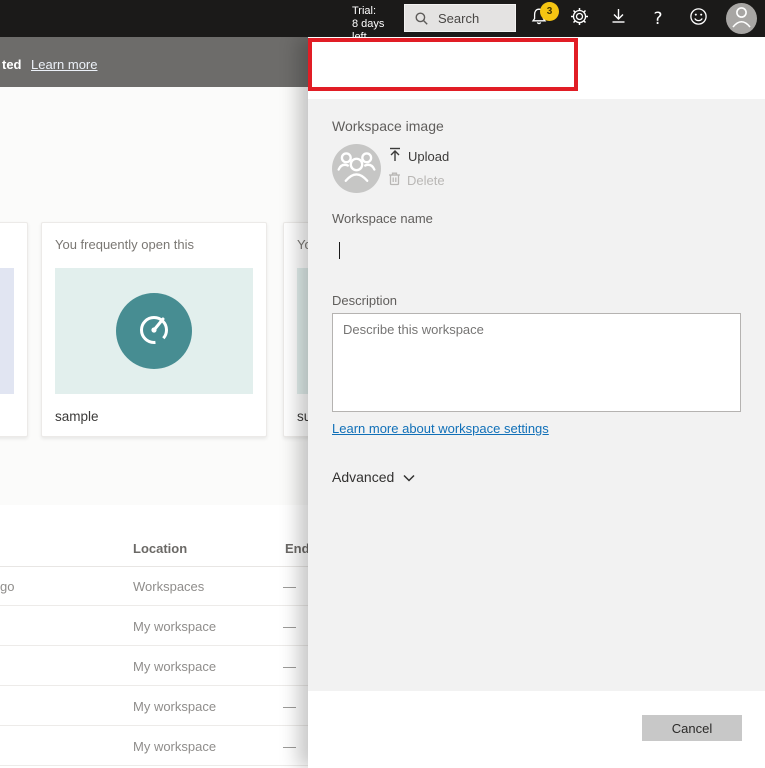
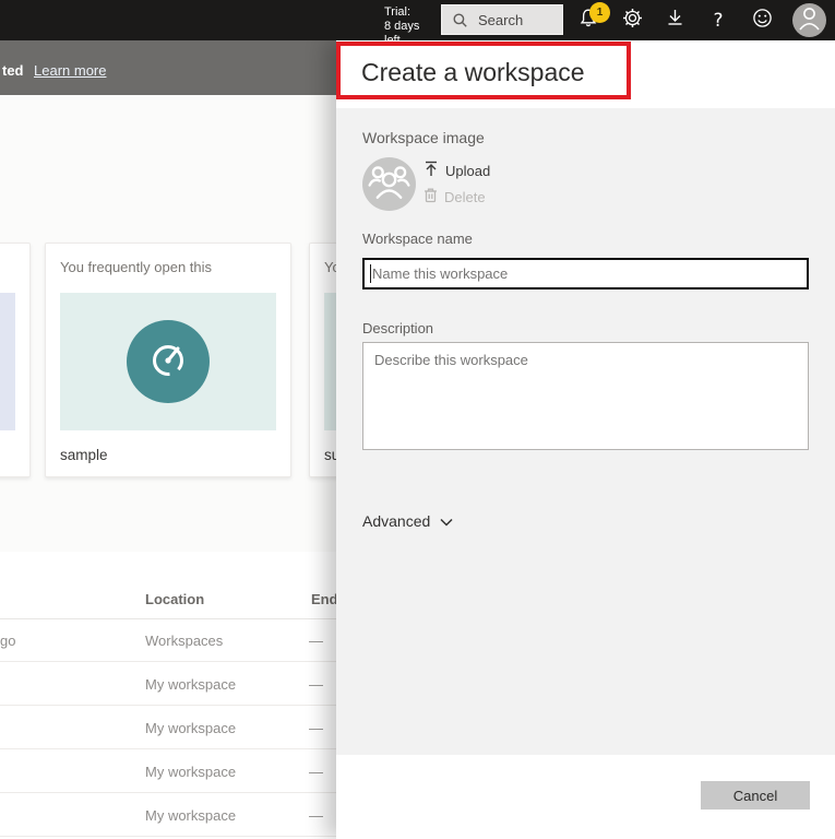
  Trial:
  8 days left
  Search
- 3
+ 1
  ?
  ted
  Learn more
  You frequently open this
  sample
  Location
  End
  go
  Workspaces
  —
  My workspace
  —
  My workspace
  —
  My workspace
  —
  My workspace
  —
+ Create a workspace
  Workspace image
  Upload
  Delete
  Workspace name
+ Name this workspace
  Description
  Describe this workspace
- Learn more about workspace settings
  Advanced
  Cancel
